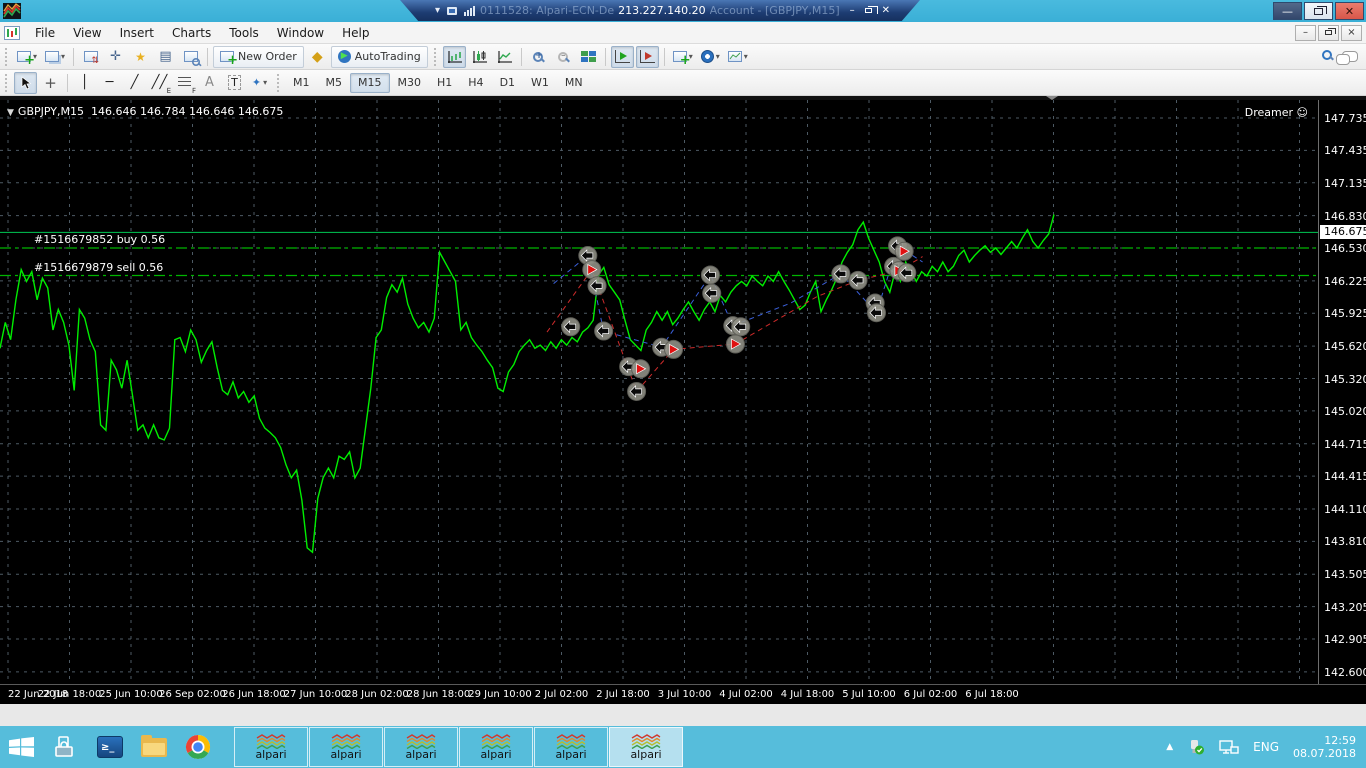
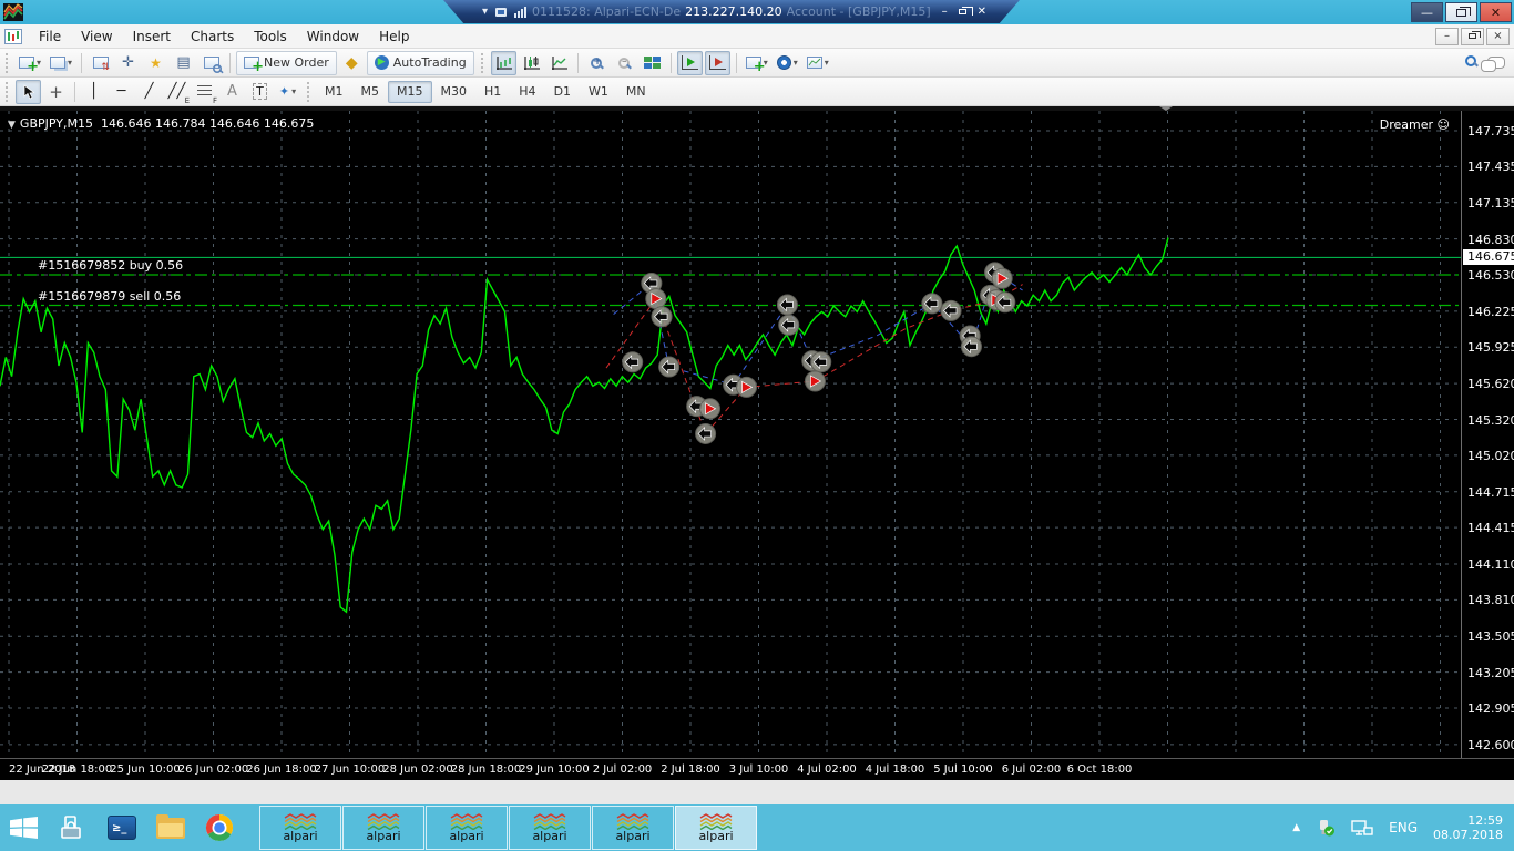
  ▾
  0111528: Alpari-ECN-De
  213.227.140.20
  Account - [GBPJPY,M15]
  –
  ✕
  —
  ✕
  File View Insert Charts Tools Window Help
  –
  ×
  +
  ▾
  ▾
  ⇅
  ✛
  ★
  ▤
  +
  New Order
  ◆
  ▶
  AutoTrading
  +
  –
  +
  ▾
  ▾
  ▾
  +
  │
  ─
  ╱
  ╱╱
  E
  F
  A
  T
  ✦
  ▾
  M1
  M5
  M15
  M30
  H1
  H4
  D1
  W1
  MN
  ▼ GBPJPY,M15 146.646 146.784 146.646 146.675
  Dreamer ☺
  #1516679852 buy 0.56
  #1516679879 sell 0.56
  147.73
  147.43
  147.13
  146.83
  146.53
  146.22
  145.92
  145.62
  145.32
  145.02
  144.71
  144.41
  144.11
  143.81
  143.50
  143.20
  142.90
  142.60
  146.67
  22 Jun 2018
  22 Jun 18:00
  25 Jun 10:00
- 26 Sep 02:00
+ 26 Jun 02:00
  26 Jun 18:00
  27 Jun 10:00
  28 Jun 02:00
  28 Jun 18:00
  29 Jun 10:00
  2 Jul 02:00
  2 Jul 18:00
  3 Jul 10:00
  4 Jul 02:00
  4 Jul 18:00
  5 Jul 10:00
  6 Jul 02:00
- 6 Jul 18:00
+ 6 Oct 18:00
  ≥_
  alpari
  alpari
  alpari
  alpari
  alpari
  alpari
  ▲
  ENG
  12:59
  08.07.2018
